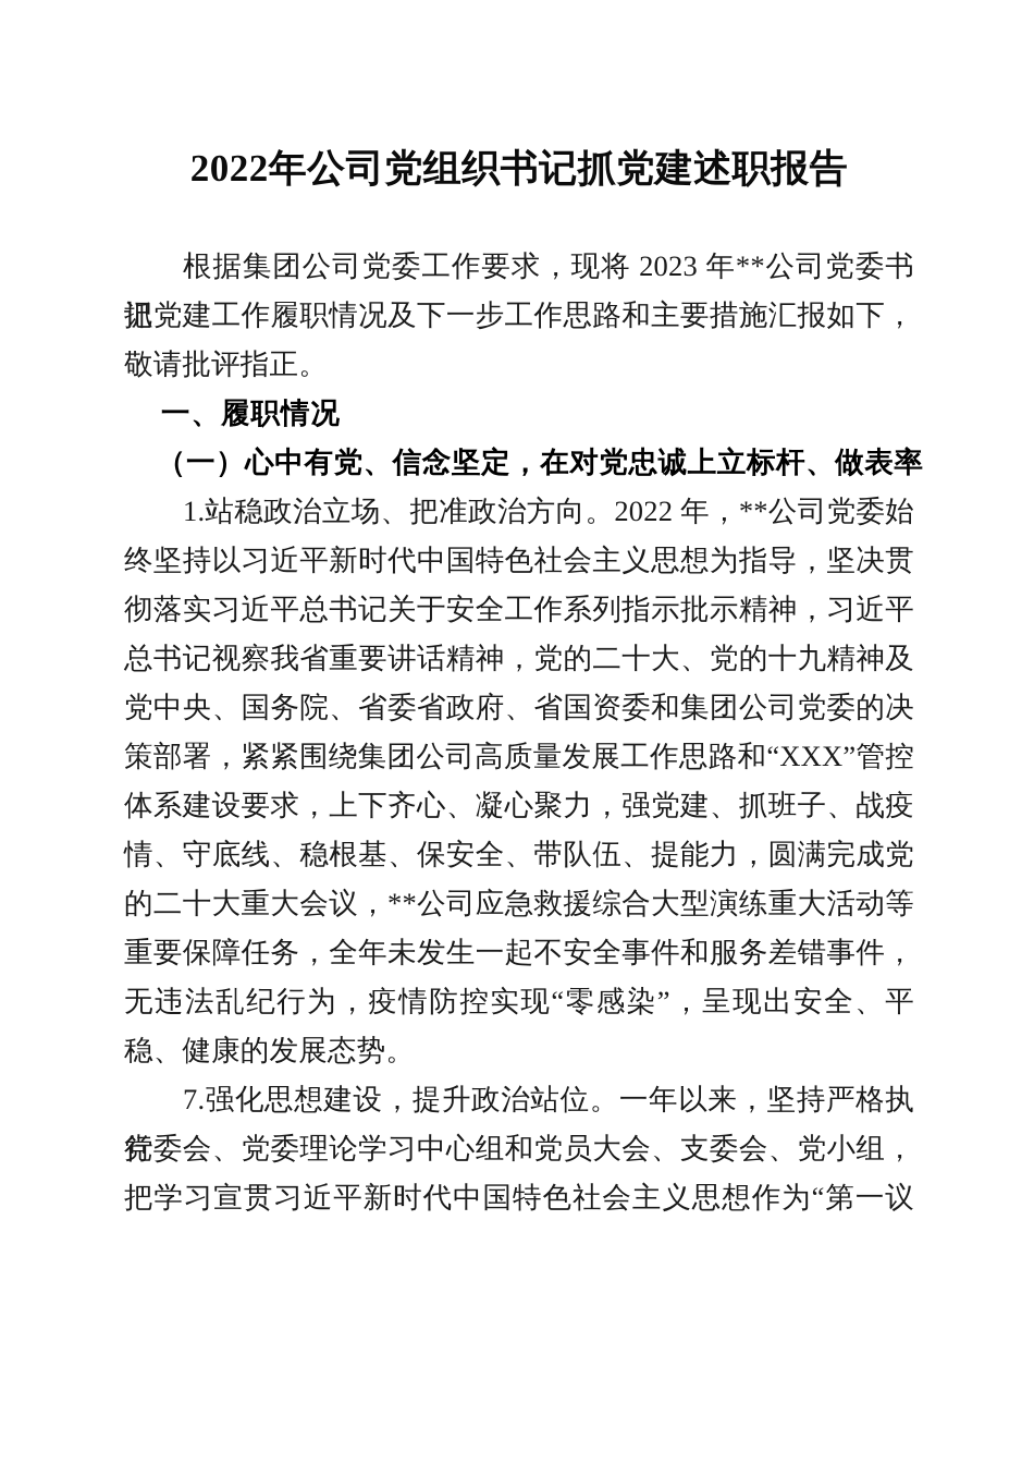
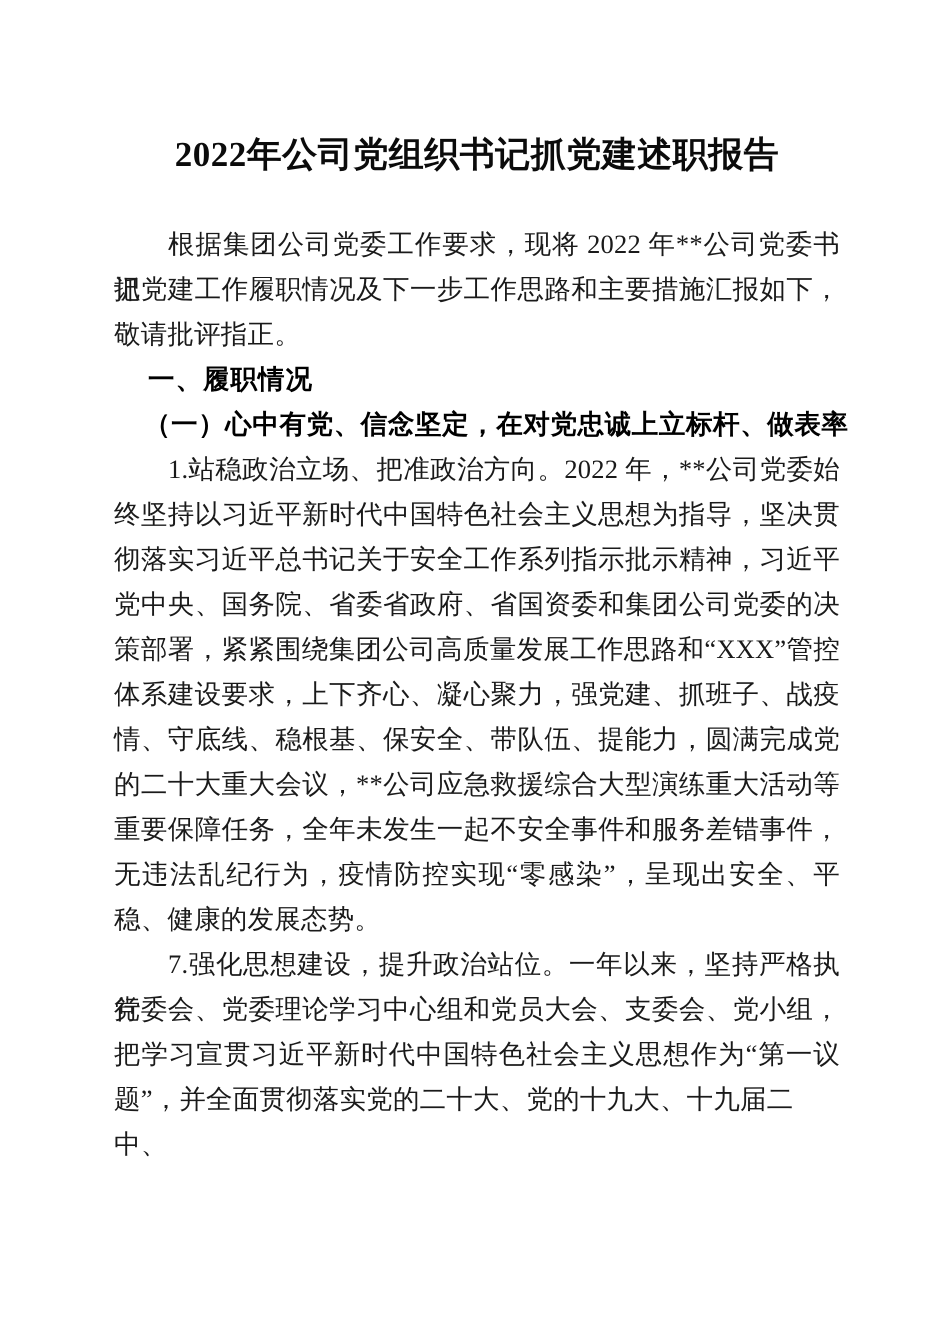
  2022年公司党组织书记抓党建述职报告
- 根据集团公司党委工作要求，现将 2023 年**公司党委书记
+ 根据集团公司党委工作要求，现将 2022 年**公司党委书记
  抓党建工作履职情况及下一步工作思路和主要措施汇报如下，
  敬请批评指正。
  一、履职情况
  （一）心中有党、信念坚定，在对党忠诚上立标杆、做表率
  1.站稳政治立场、把准政治方向。2022 年，**公司党委始
  终坚持以习近平新时代中国特色社会主义思想为指导，坚决贯
  彻落实习近平总书记关于安全工作系列指示批示精神，习近平
- 总书记视察我省重要讲话精神，党的二十大、党的十九精神及
  党中央、国务院、省委省政府、省国资委和集团公司党委的决
  策部署，紧紧围绕集团公司高质量发展工作思路和“XXX”管控
  体系建设要求，上下齐心、凝心聚力，强党建、抓班子、战疫
  情、守底线、稳根基、保安全、带队伍、提能力，圆满完成党
  的二十大重大会议，**公司应急救援综合大型演练重大活动等
  重要保障任务，全年未发生一起不安全事件和服务差错事件，
  无违法乱纪行为，疫情防控实现“零感染”，呈现出安全、平
  稳、健康的发展态势。
  7.强化思想建设，提升政治站位。一年以来，坚持严格执行
  党委会、党委理论学习中心组和党员大会、支委会、党小组，
  把学习宣贯习近平新时代中国特色社会主义思想作为“第一议
+ 题”，并全面贯彻落实党的二十大、党的十九大、十九届二中、
